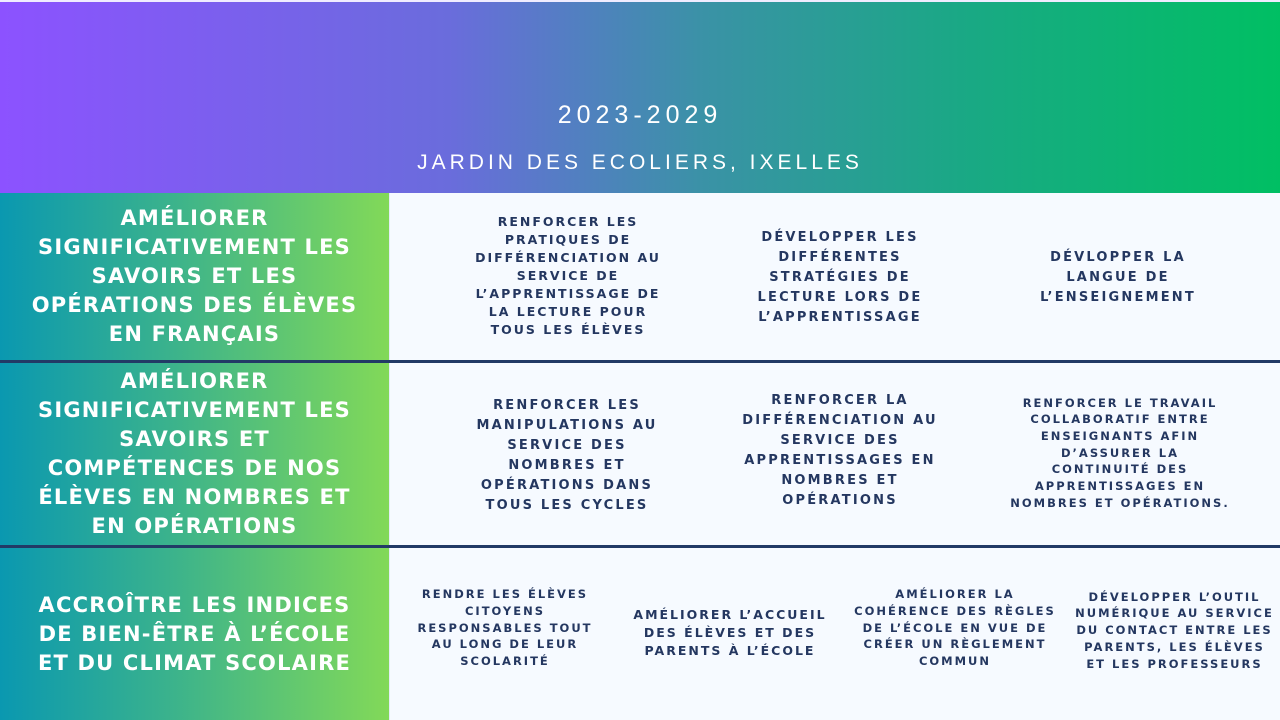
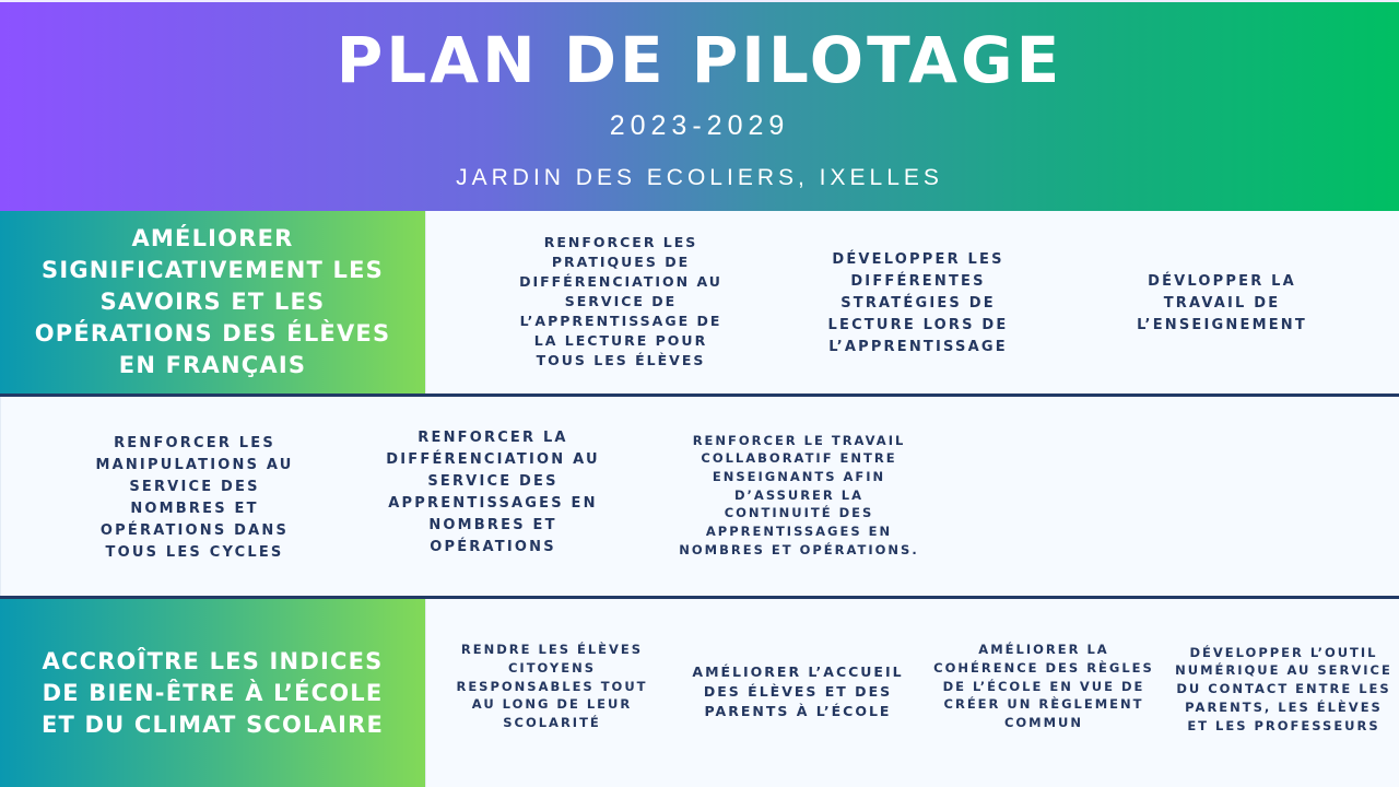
+ PLAN DE PILOTAGE
  2023-2029
  JARDIN DES ECOLIERS, IXELLES
  AMÉLIORER SIGNIFICATIVEMENT LES SAVOIRS ET LES OPÉRATIONS DES ÉLÈVES EN FRANÇAIS
  RENFORCER LES PRATIQUES DE DIFFÉRENCIATION AU SERVICE DE L’APPRENTISSAGE DE LA LECTURE POUR TOUS LES ÉLÈVES
  DÉVELOPPER LES DIFFÉRENTES STRATÉGIES DE LECTURE LORS DE L’APPRENTISSAGE
- DÉVLOPPER LA LANGUE DE L’ENSEIGNEMENT
+ DÉVLOPPER LA TRAVAIL DE L’ENSEIGNEMENT
- AMÉLIORER SIGNIFICATIVEMENT LES SAVOIRS ET COMPÉTENCES DE NOS ÉLÈVES EN NOMBRES ET EN OPÉRATIONS
  RENFORCER LES MANIPULATIONS AU SERVICE DES NOMBRES ET OPÉRATIONS DANS TOUS LES CYCLES
  RENFORCER LA DIFFÉRENCIATION AU SERVICE DES APPRENTISSAGES EN NOMBRES ET OPÉRATIONS
  RENFORCER LE TRAVAIL COLLABORATIF ENTRE ENSEIGNANTS AFIN D’ASSURER LA CONTINUITÉ DES APPRENTISSAGES EN NOMBRES ET OPÉRATIONS.
  ACCROÎTRE LES INDICES DE BIEN-ÊTRE À L’ÉCOLE ET DU CLIMAT SCOLAIRE
  RENDRE LES ÉLÈVES CITOYENS RESPONSABLES TOUT AU LONG DE LEUR SCOLARITÉ
  AMÉLIORER L’ACCUEIL DES ÉLÈVES ET DES PARENTS À L’ÉCOLE
  AMÉLIORER LA COHÉRENCE DES RÈGLES DE L’ÉCOLE EN VUE DE CRÉER UN RÈGLEMENT COMMUN
  DÉVELOPPER L’OUTIL NUMÉRIQUE AU SERVICE DU CONTACT ENTRE LES PARENTS, LES ÉLÈVES ET LES PROFESSEURS
